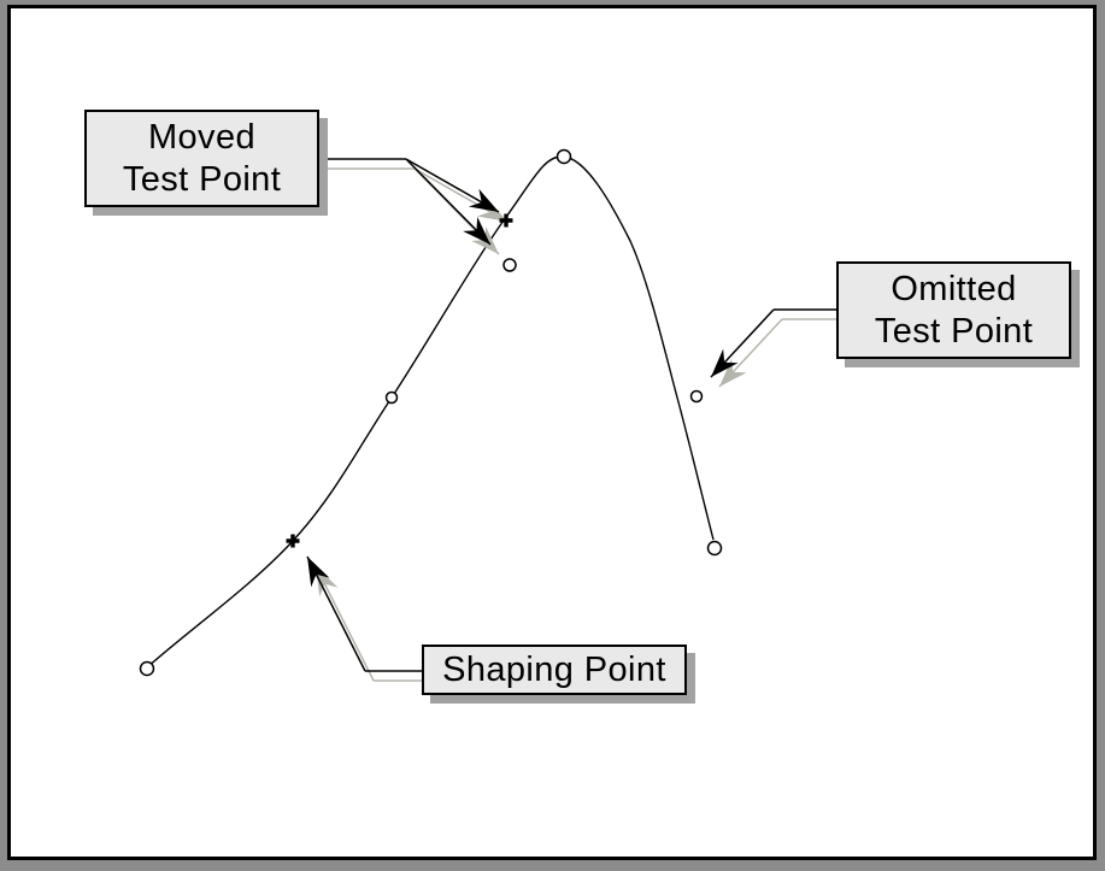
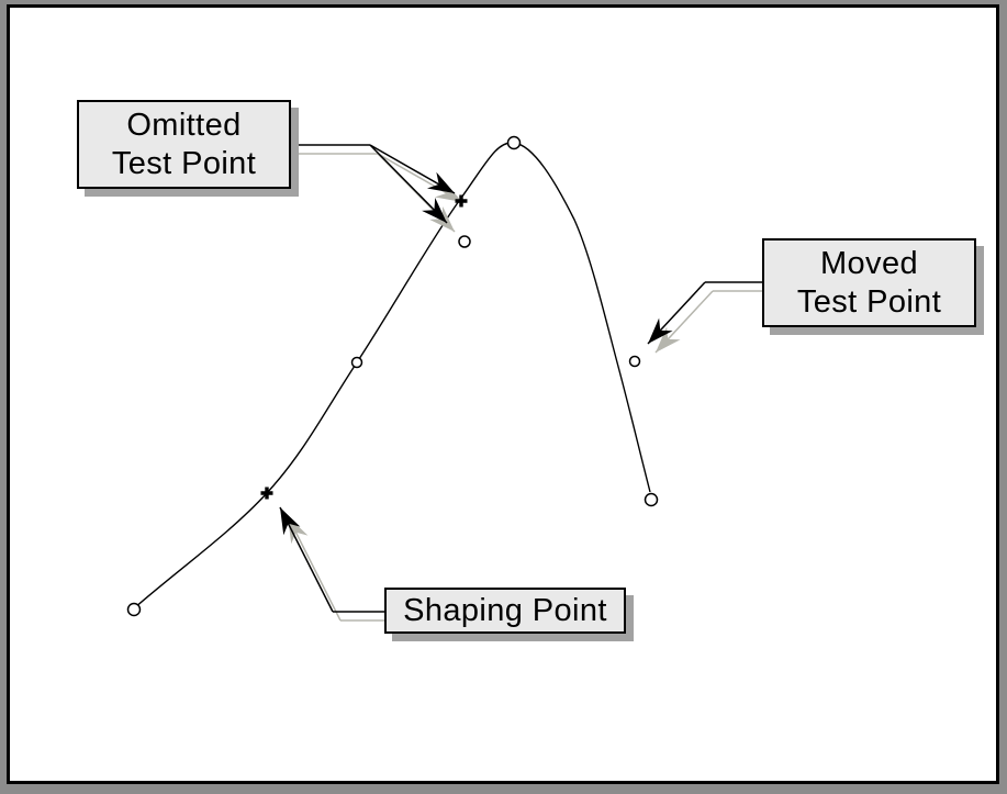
- Moved
+ Omitted
  Test Point
- Omitted
+ Moved
  Test Point
  Shaping Point
